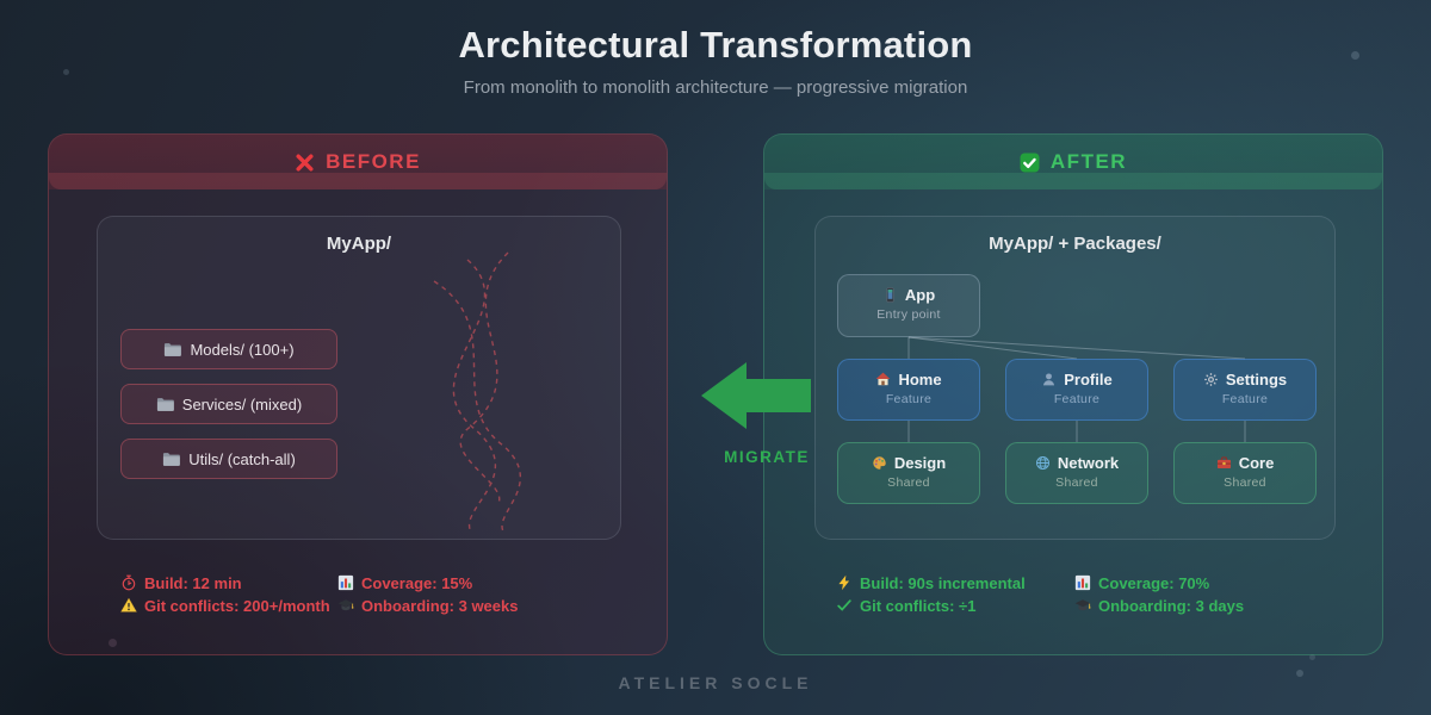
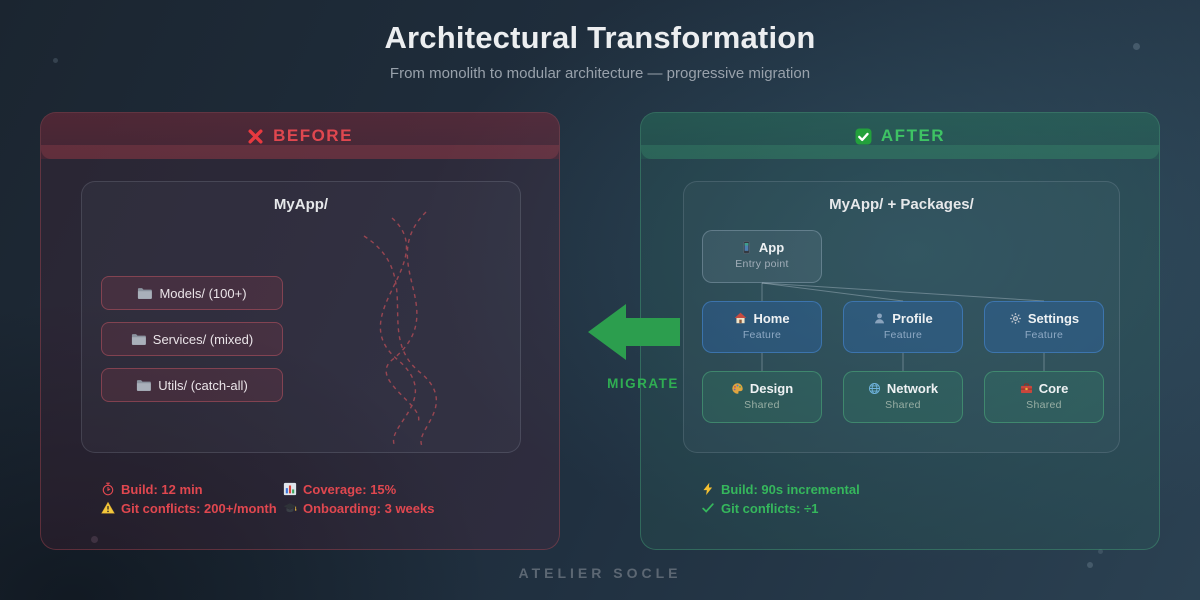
  Architectural Transformation
- From monolith to monolith architecture — progressive migration
+ From monolith to modular architecture — progressive migration
  BEFORE
  MyApp/
  Models/ (100+)
  Services/ (mixed)
  Utils/ (catch-all)
  Build: 12 min
  Git conflicts: 200+/month
  Coverage: 15%
  Onboarding: 3 weeks
  AFTER
  MyApp/ + Packages/
  App
  Entry point
  Home
  Feature
  Profile
  Feature
  Settings
  Feature
  Design
  Shared
  Network
  Shared
  Core
  Shared
  Build: 90s incremental
  Git conflicts: ÷1
- Coverage: 70%
- Onboarding: 3 days
  MIGRATE
  ATELIER SOCLE
